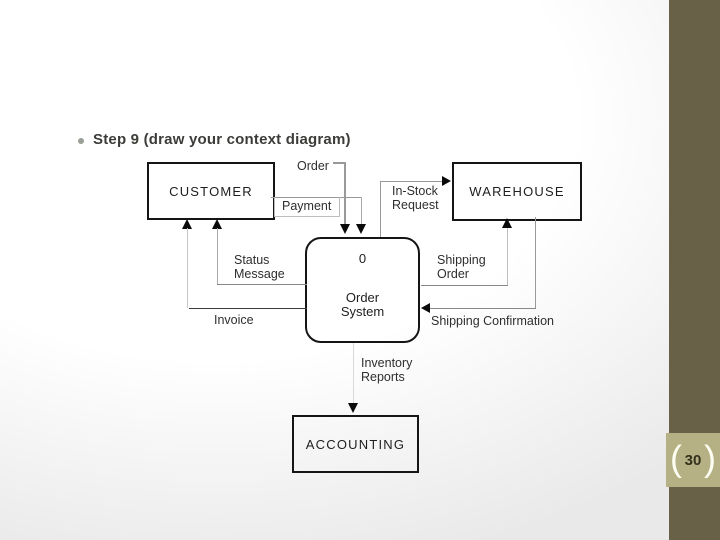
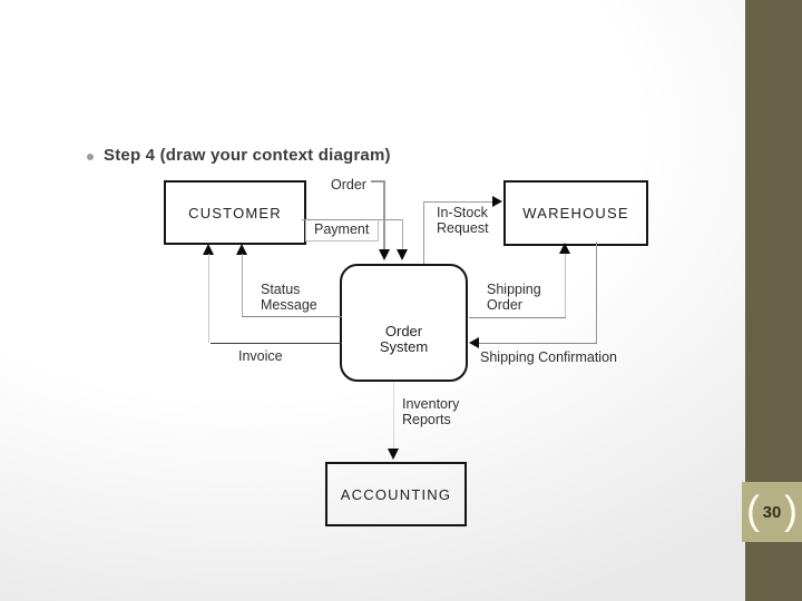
- Step 9 (draw your context diagram)
+ Step 4 (draw your context diagram)
  CUSTOMER
  WAREHOUSE
  ACCOUNTING
- 0
  Order
  System
  Order
  Payment
  In-Stock
  Request
  Status
  Message
  Invoice
  Shipping
  Order
  Shipping Confirmation
  Inventory
  Reports
  30
